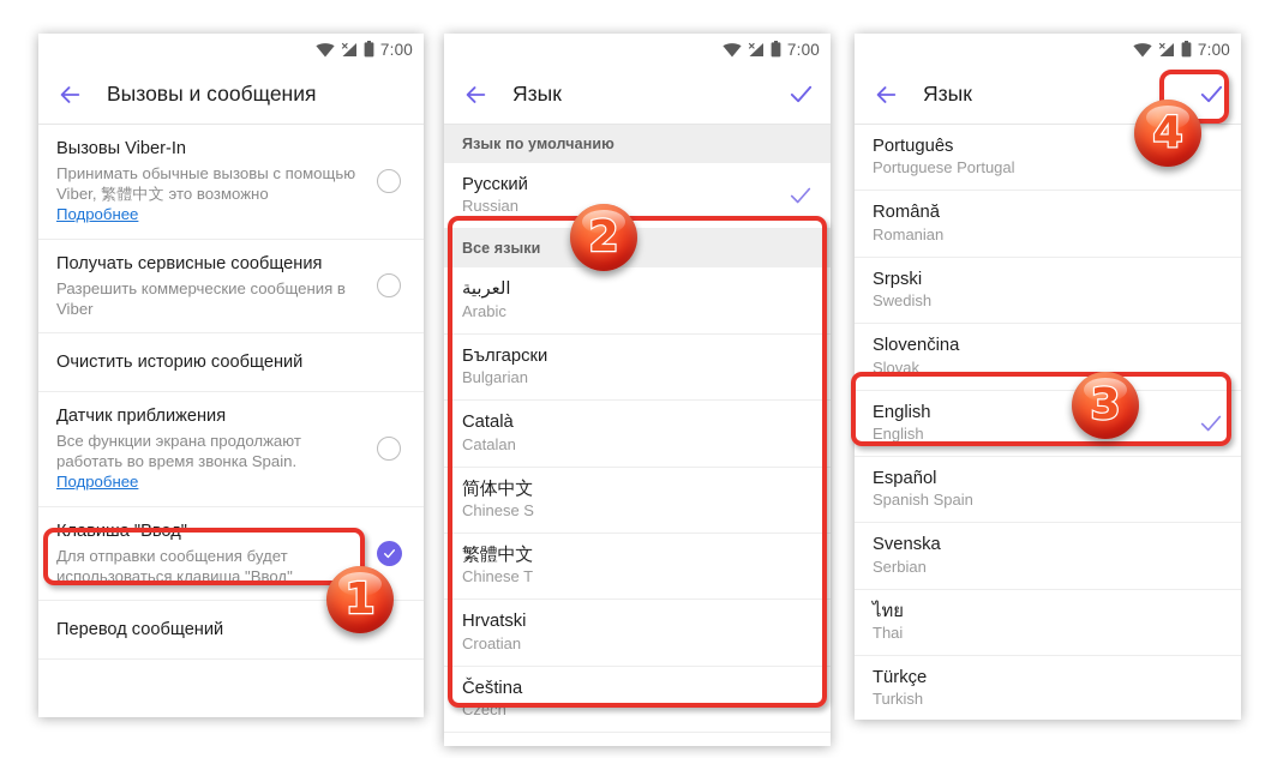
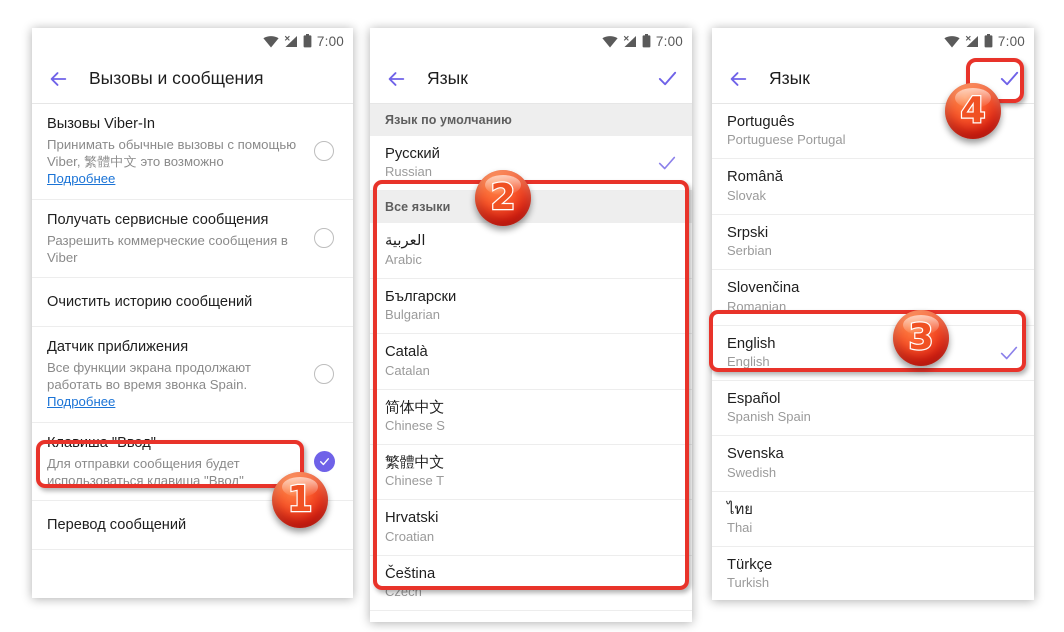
  7:00
  Вызовы и сообщения
  Вызовы Viber-In
  Принимать обычные вызовы с помощью Viber, 繁體中文 это возможно
  Подробнее
  Получать сервисные сообщения
  Разрешить коммерческие сообщения в Viber
  Очистить историю сообщений
  Датчик приближения
  Все функции экрана продолжают работать во время звонка Spain.
  Подробнее
  Клавиша "Ввод"
  Для отправки сообщения будет использоваться клавиша "Ввод"
  Перевод сообщений
  7:00
  Язык
  Язык по умолчанию
  Русский
  Russian
  Все языки
  العربية
  Arabic
  Български
  Bulgarian
  Català
  Catalan
  简体中文
  Chinese S
  繁體中文
  Chinese T
  Hrvatski
  Croatian
  Čeština
  Czech
  7:00
  Язык
  Português
  Portuguese Portugal
  Română
- Romanian
+ Slovak
  Srpski
- Swedish
+ Serbian
  Slovenčina
- Slovak
+ Romanian
  English
  English
  Español
  Spanish Spain
  Svenska
- Serbian
+ Swedish
  ไทย
  Thai
  Türkçe
  Turkish
  1
  2
  3
  4
